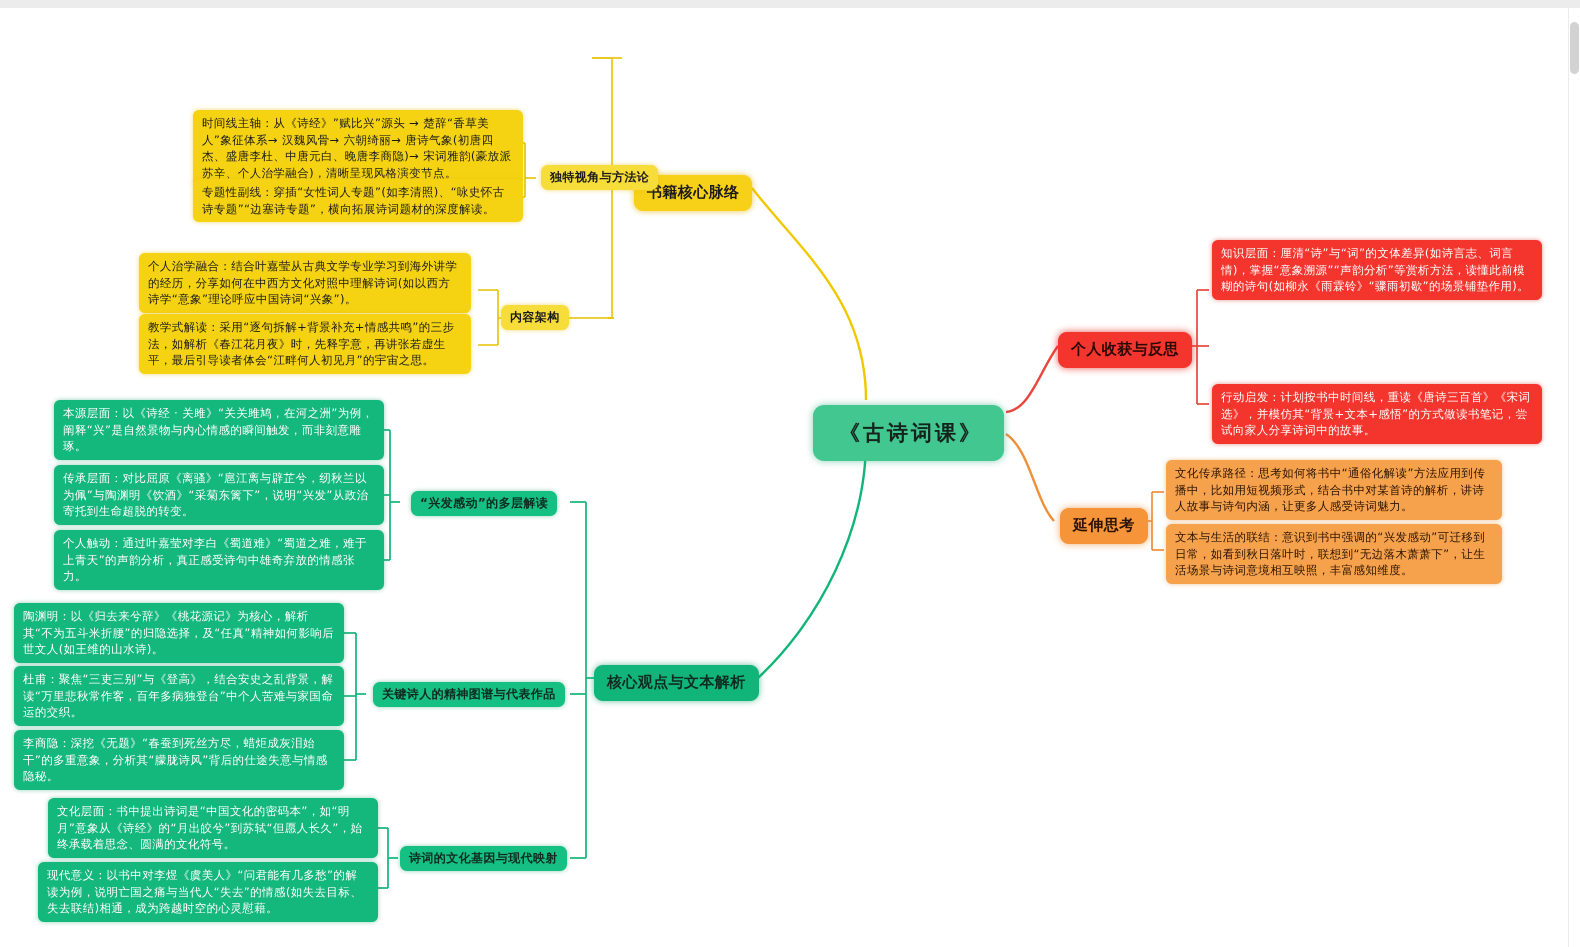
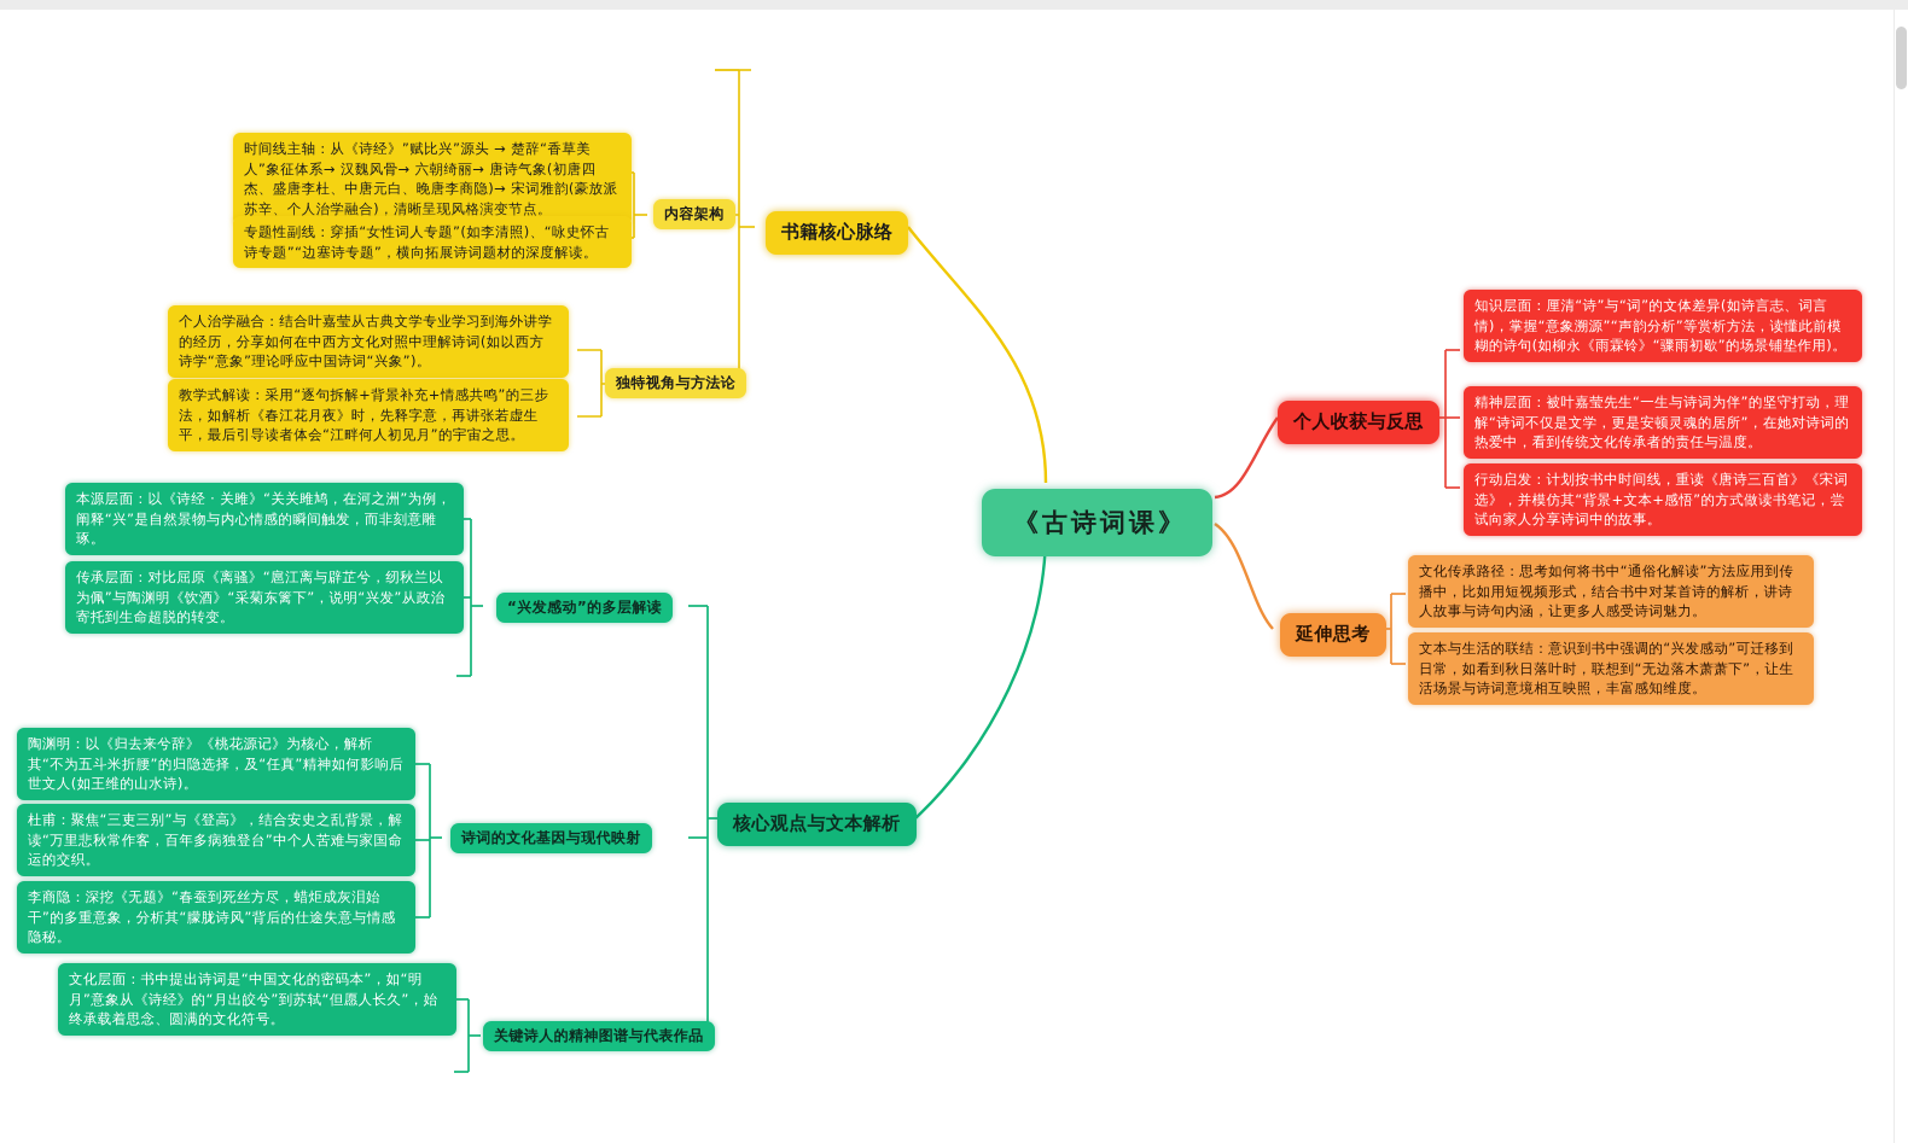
  《古诗词课》
  书籍核心脉络
- 独特视角与方法论
+ 内容架构
  时间线主轴：从《诗经》”赋比兴”源头 → 楚辞“香草美人”象征体系→ 汉魏风骨→ 六朝绮丽→ 唐诗气象(初唐四杰、盛唐李杜、中唐元白、晚唐李商隐)→ 宋词雅韵(豪放派苏辛、个人治学融合)，清晰呈现风格演变节点。
  专题性副线：穿插“女性词人专题”(如李清照)、“咏史怀古诗专题”“边塞诗专题”，横向拓展诗词题材的深度解读。
- 内容架构
+ 独特视角与方法论
  个人治学融合：结合叶嘉莹从古典文学专业学习到海外讲学的经历，分享如何在中西方文化对照中理解诗词(如以西方诗学“意象”理论呼应中国诗词“兴象”)。
  教学式解读：采用“逐句拆解+背景补充+情感共鸣”的三步法，如解析《春江花月夜》时，先释字意，再讲张若虚生平，最后引导读者体会“江畔何人初见月”的宇宙之思。
  核心观点与文本解析
  “兴发感动”的多层解读
  本源层面：以《诗经 · 关雎》“关关雎鸠，在河之洲”为例，阐释“兴”是自然景物与内心情感的瞬间触发，而非刻意雕琢。
  传承层面：对比屈原《离骚》“扈江离与辟芷兮，纫秋兰以为佩”与陶渊明《饮酒》“采菊东篱下”，说明“兴发”从政治寄托到生命超脱的转变。
- 个人触动：通过叶嘉莹对李白《蜀道难》“蜀道之难，难于上青天”的声韵分析，真正感受诗句中雄奇弃放的情感张力。
- 关键诗人的精神图谱与代表作品
+ 诗词的文化基因与现代映射
  陶渊明：以《归去来兮辞》《桃花源记》为核心，解析其“不为五斗米折腰”的归隐选择，及“任真”精神如何影响后世文人(如王维的山水诗)。
  杜甫：聚焦“三吏三别”与《登高》，结合安史之乱背景，解读“万里悲秋常作客，百年多病独登台”中个人苦难与家国命运的交织。
  李商隐：深挖《无题》“春蚕到死丝方尽，蜡炬成灰泪始干”的多重意象，分析其“朦胧诗风”背后的仕途失意与情感隐秘。
- 诗词的文化基因与现代映射
+ 关键诗人的精神图谱与代表作品
  文化层面：书中提出诗词是“中国文化的密码本”，如“明月”意象从《诗经》的“月出皎兮”到苏轼“但愿人长久”，始终承载着思念、圆满的文化符号。
- 现代意义：以书中对李煜《虞美人》“问君能有几多愁”的解读为例，说明亡国之痛与当代人“失去”的情感(如失去目标、失去联结)相通，成为跨越时空的心灵慰藉。
  个人收获与反思
  知识层面：厘清“诗”与“词”的文体差异(如诗言志、词言情)，掌握“意象溯源”“声韵分析”等赏析方法，读懂此前模糊的诗句(如柳永《雨霖铃》“骤雨初歇”的场景铺垫作用)。
+ 精神层面：被叶嘉莹先生“一生与诗词为伴”的坚守打动，理解“诗词不仅是文学，更是安顿灵魂的居所”，在她对诗词的热爱中，看到传统文化传承者的责任与温度。
  行动启发：计划按书中时间线，重读《唐诗三百首》《宋词选》，并模仿其“背景+文本+感悟”的方式做读书笔记，尝试向家人分享诗词中的故事。
  延伸思考
  文化传承路径：思考如何将书中“通俗化解读”方法应用到传播中，比如用短视频形式，结合书中对某首诗的解析，讲诗人故事与诗句内涵，让更多人感受诗词魅力。
  文本与生活的联结：意识到书中强调的“兴发感动”可迁移到日常，如看到秋日落叶时，联想到“无边落木萧萧下”，让生活场景与诗词意境相互映照，丰富感知维度。
